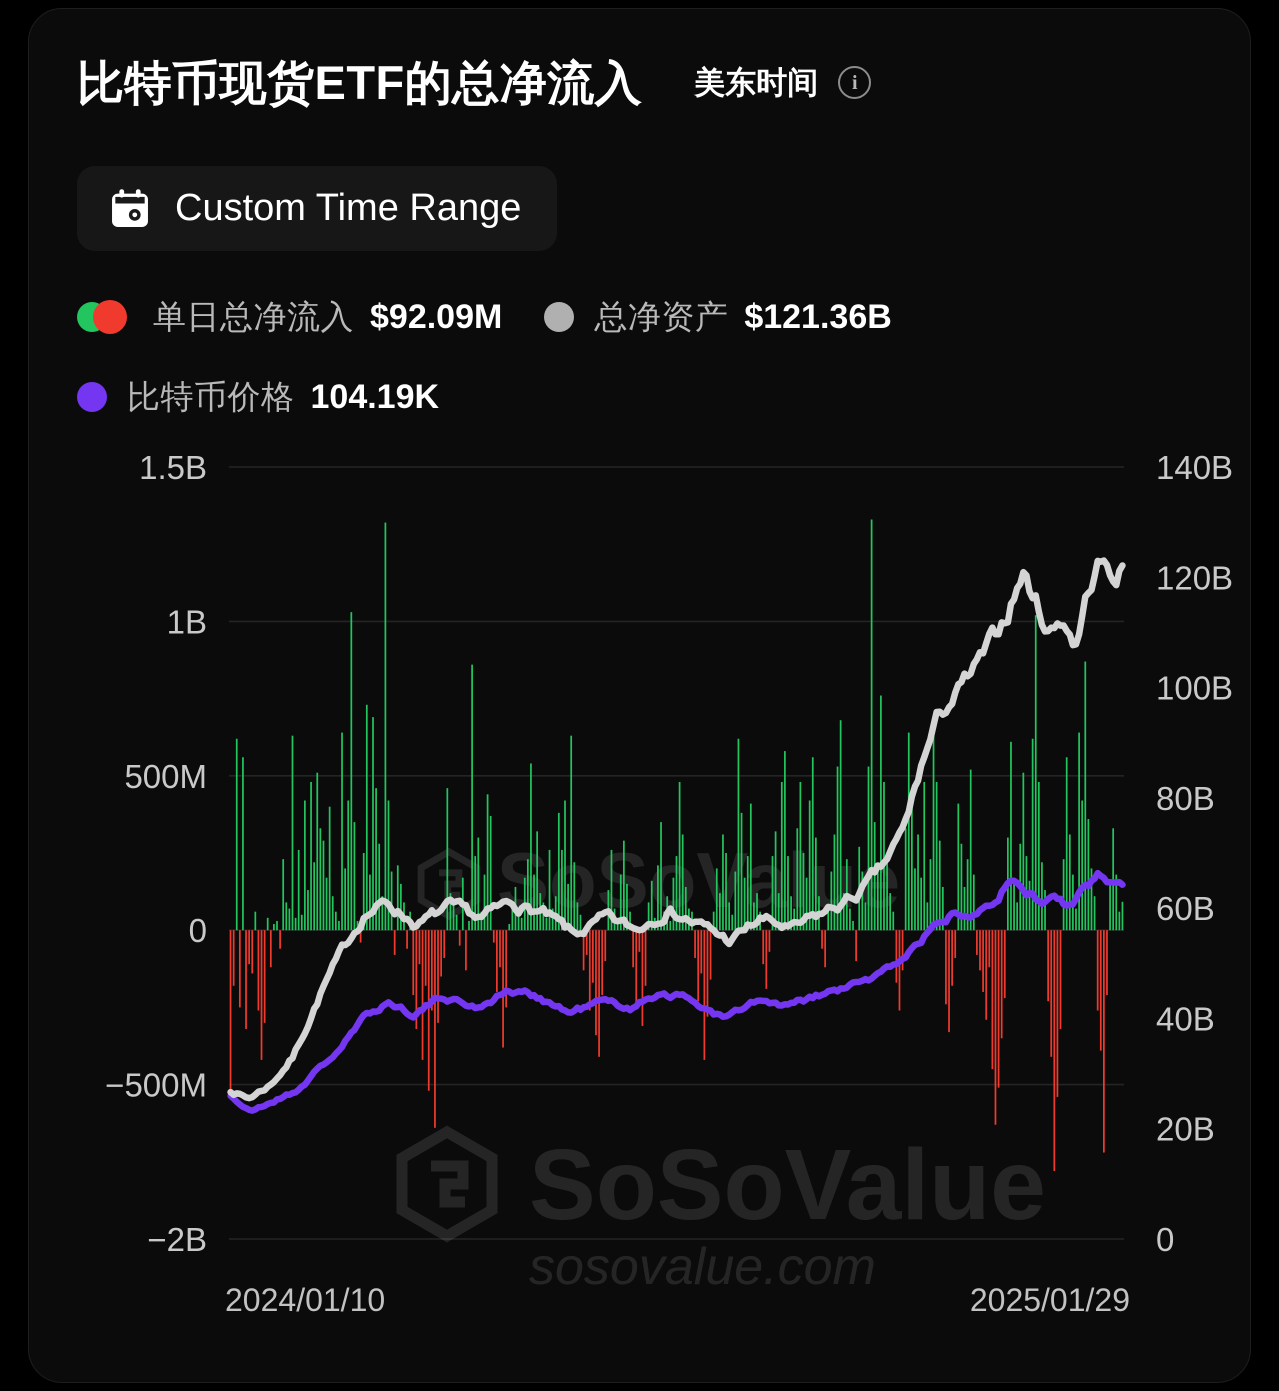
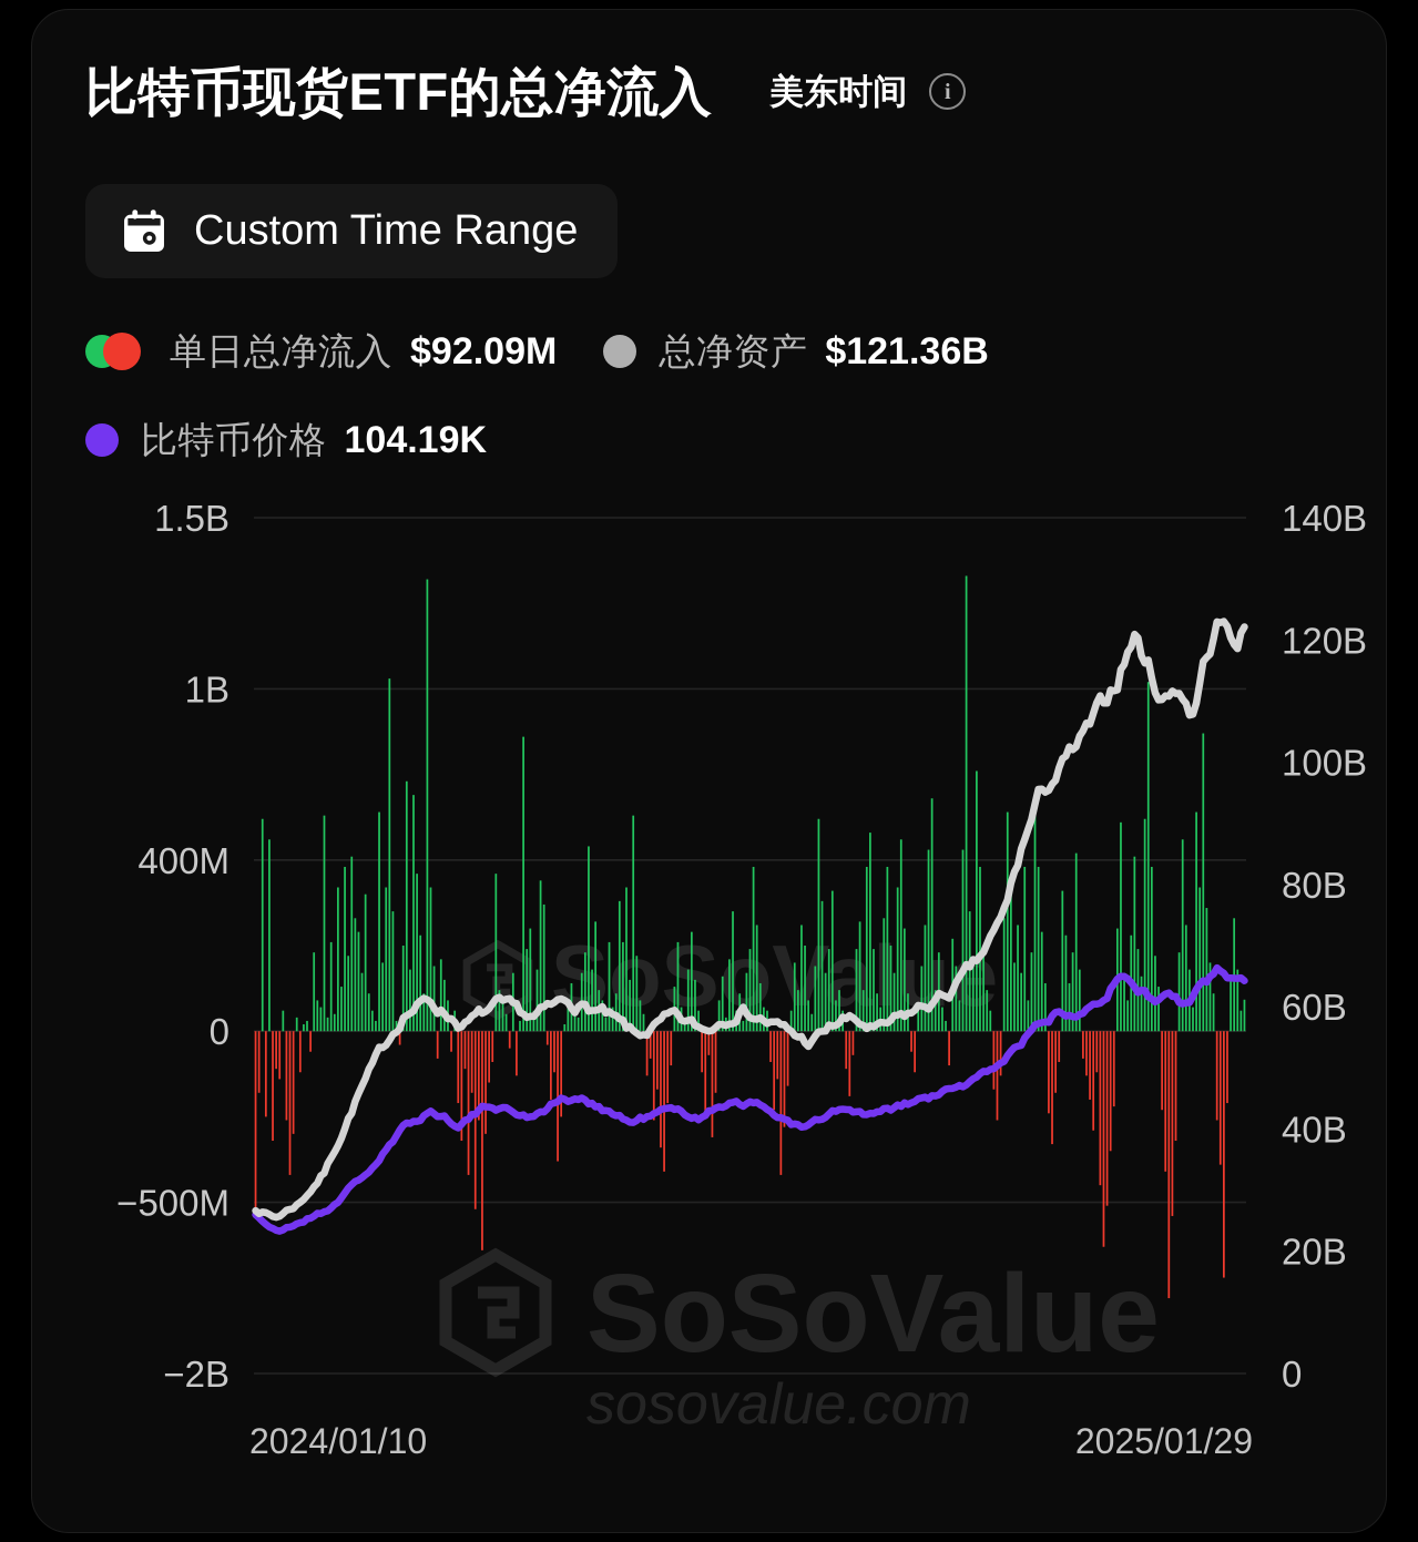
  比特币现货ETF的总净流入
  美东时间
  i
  Custom Time Range
  单日总净流入
  $92.09M
  总净资产
  $121.36B
  比特币价格
  104.19K
  1.5B
  1B
- 500M
+ 400M
  0
  −500M
  −2B
  140B
  120B
  100B
  80B
  60B
  40B
  20B
  0
  SoSoValu
  SoSoValue
  sosovalue.com
  2024/01/10
  2025/01/29
